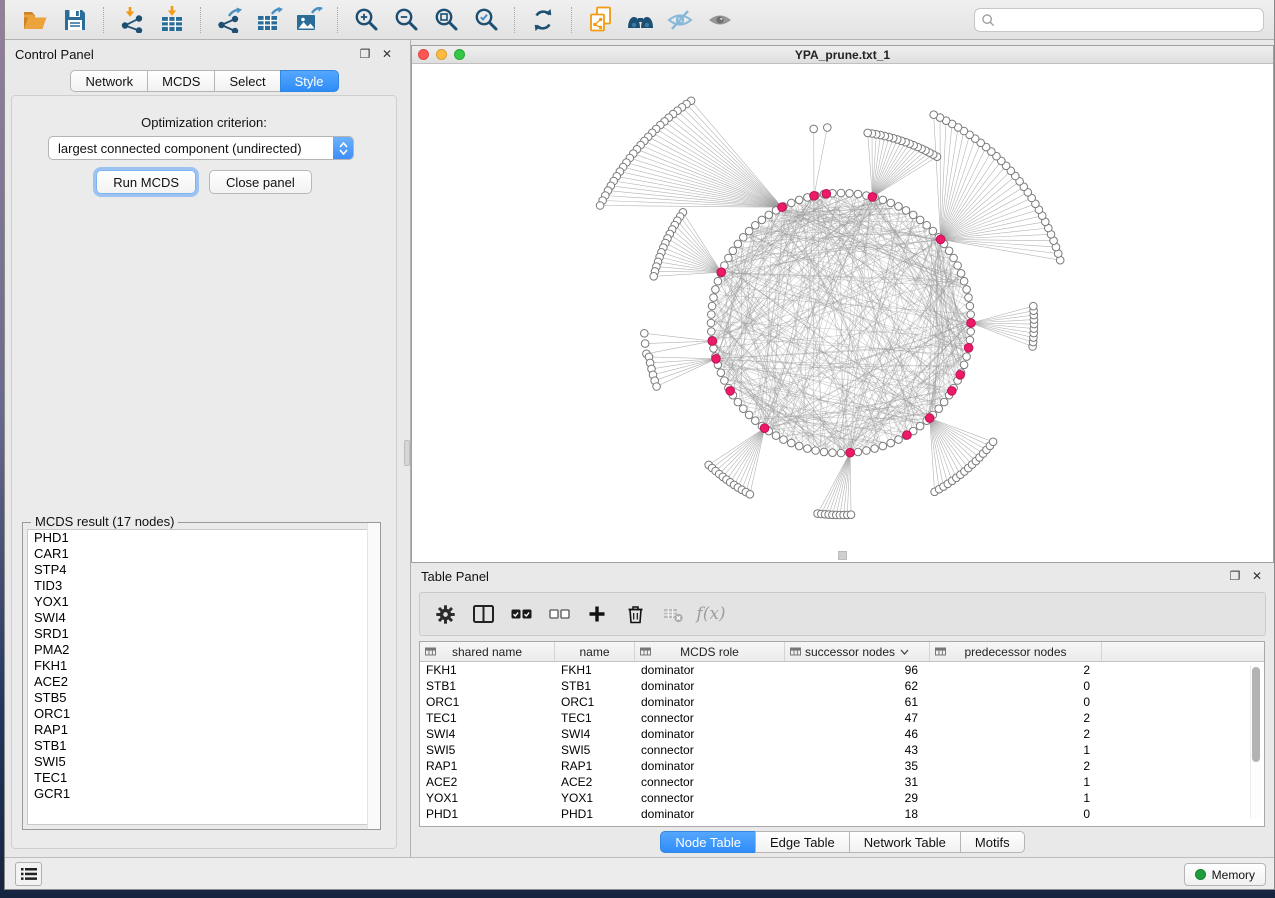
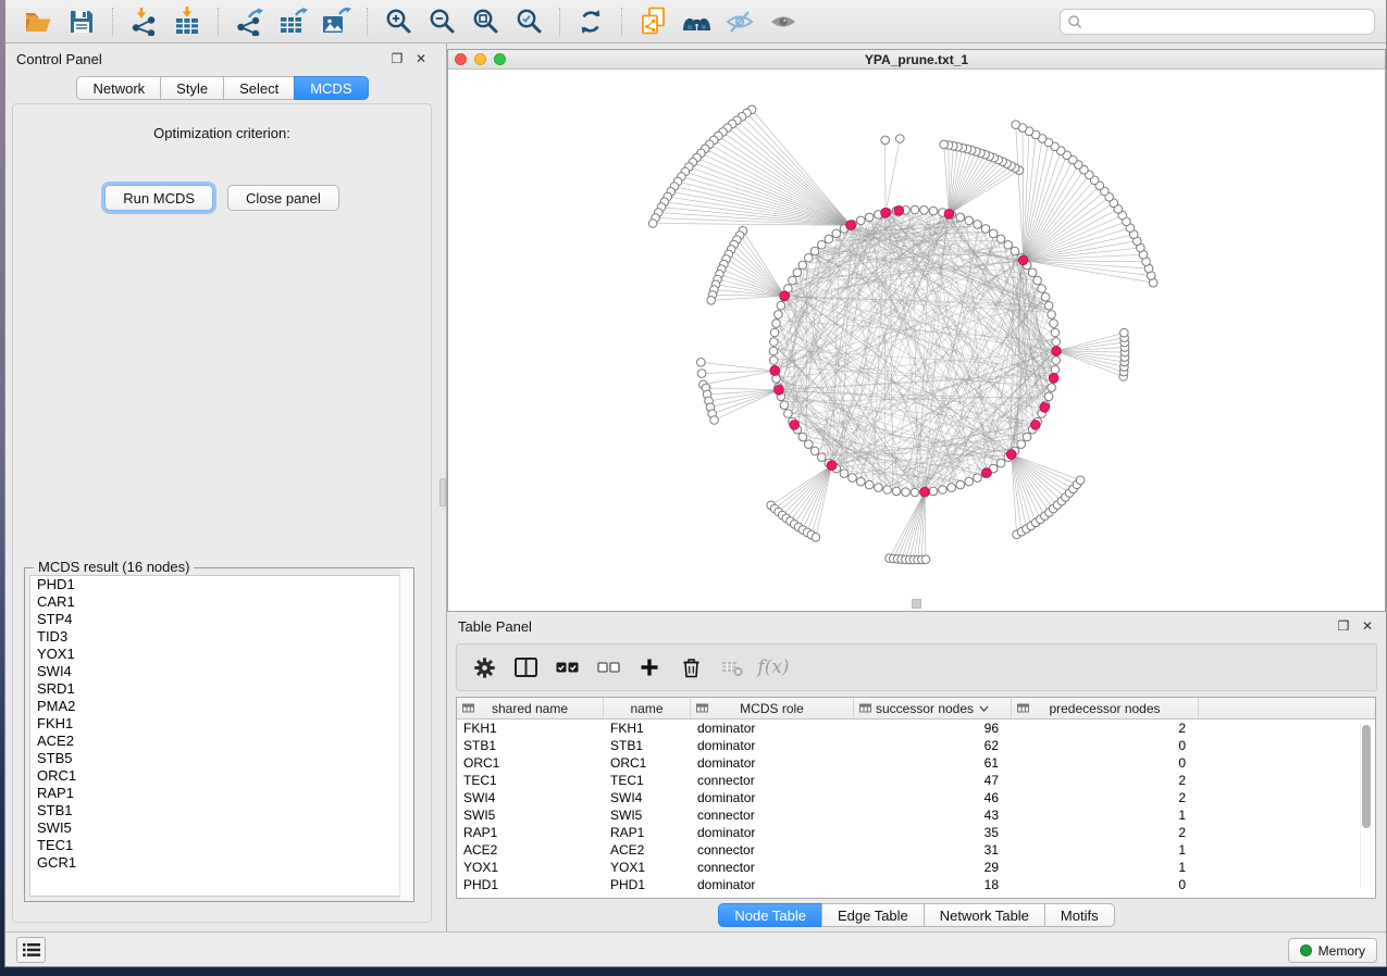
  Control Panel
  ❐
  ✕
  Network
- MCDS
+ Style
  Select
- Style
+ MCDS
  Optimization criterion:
- largest connected component (undirected)
  Run MCDS
  Close panel
- MCDS result (17 nodes)
+ MCDS result (16 nodes)
  PHD1
  CAR1
  STP4
  TID3
  YOX1
  SWI4
  SRD1
  PMA2
  FKH1
  ACE2
  STB5
  ORC1
  RAP1
  STB1
  SWI5
  TEC1
  GCR1
  YPA_prune.txt_1
  Table Panel
  ❐
  ✕
  f(x)
  shared name
  name
  MCDS role
  successor nodes
  predecessor nodes
  FKH1
  FKH1
  dominator
  96
  2
  STB1
  STB1
  dominator
  62
  0
  ORC1
  ORC1
  dominator
  61
  0
  TEC1
  TEC1
  connector
  47
  2
  SWI4
  SWI4
  dominator
  46
  2
  SWI5
  SWI5
  connector
  43
  1
  RAP1
  RAP1
  dominator
  35
  2
  ACE2
  ACE2
  connector
  31
  1
  YOX1
  YOX1
  connector
  29
  1
  PHD1
  PHD1
  dominator
  18
  0
  Node Table
  Edge Table
  Network Table
  Motifs
  Memory
